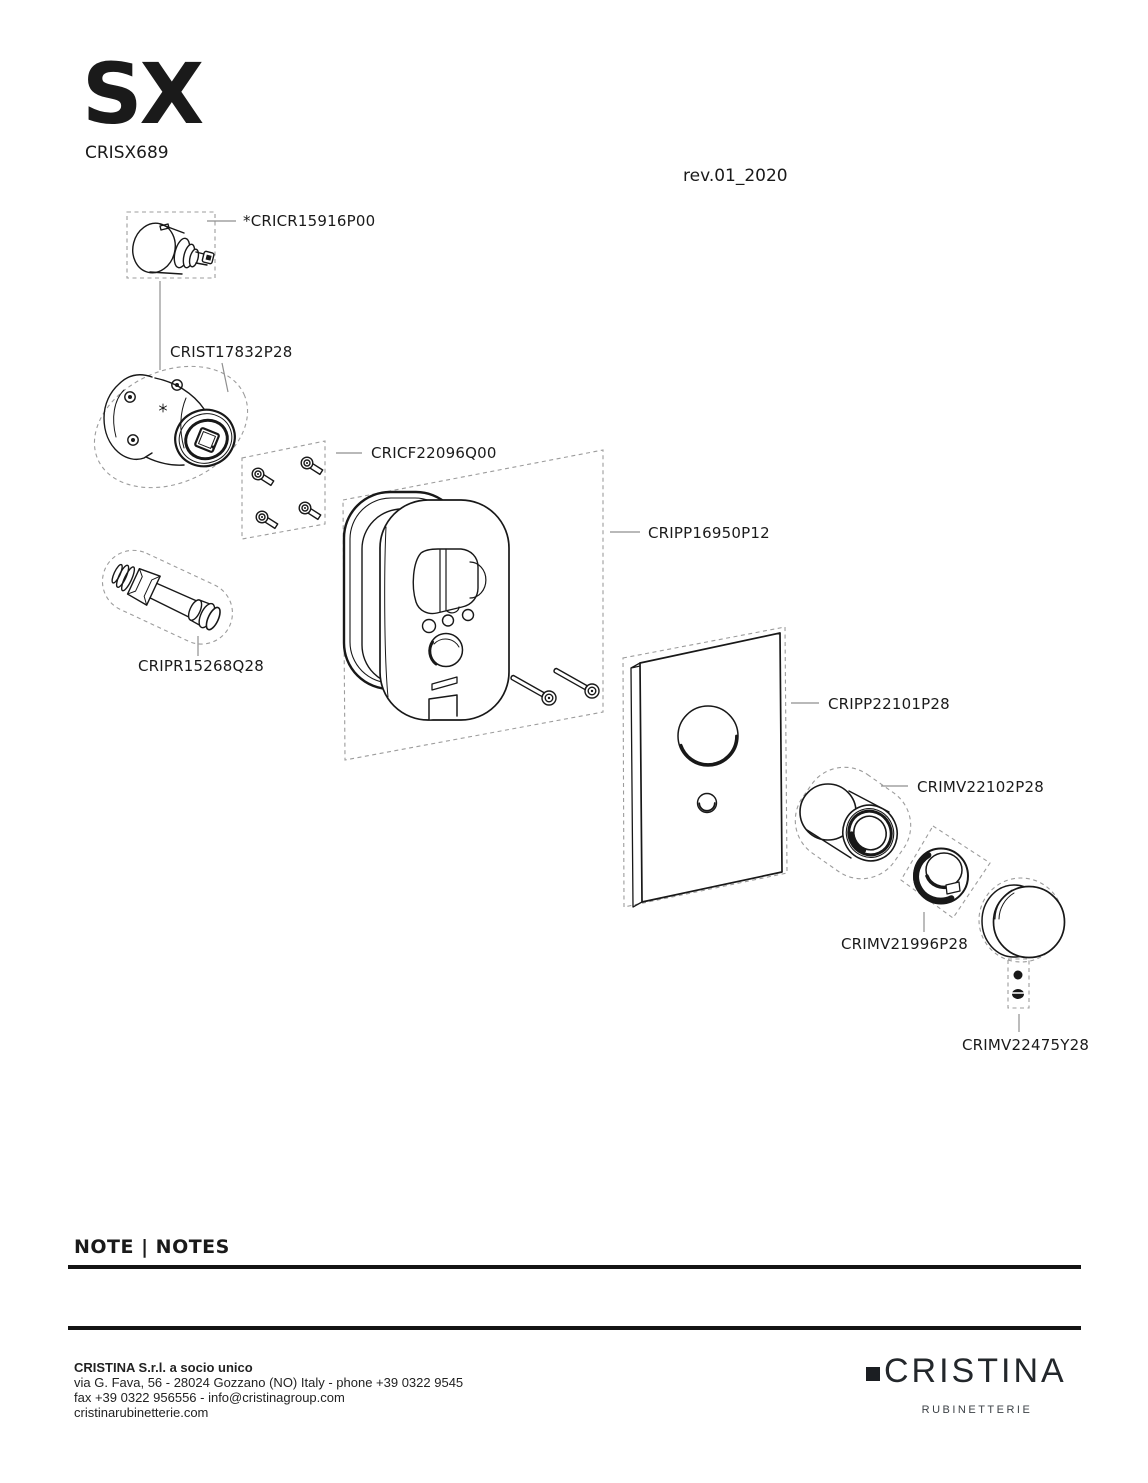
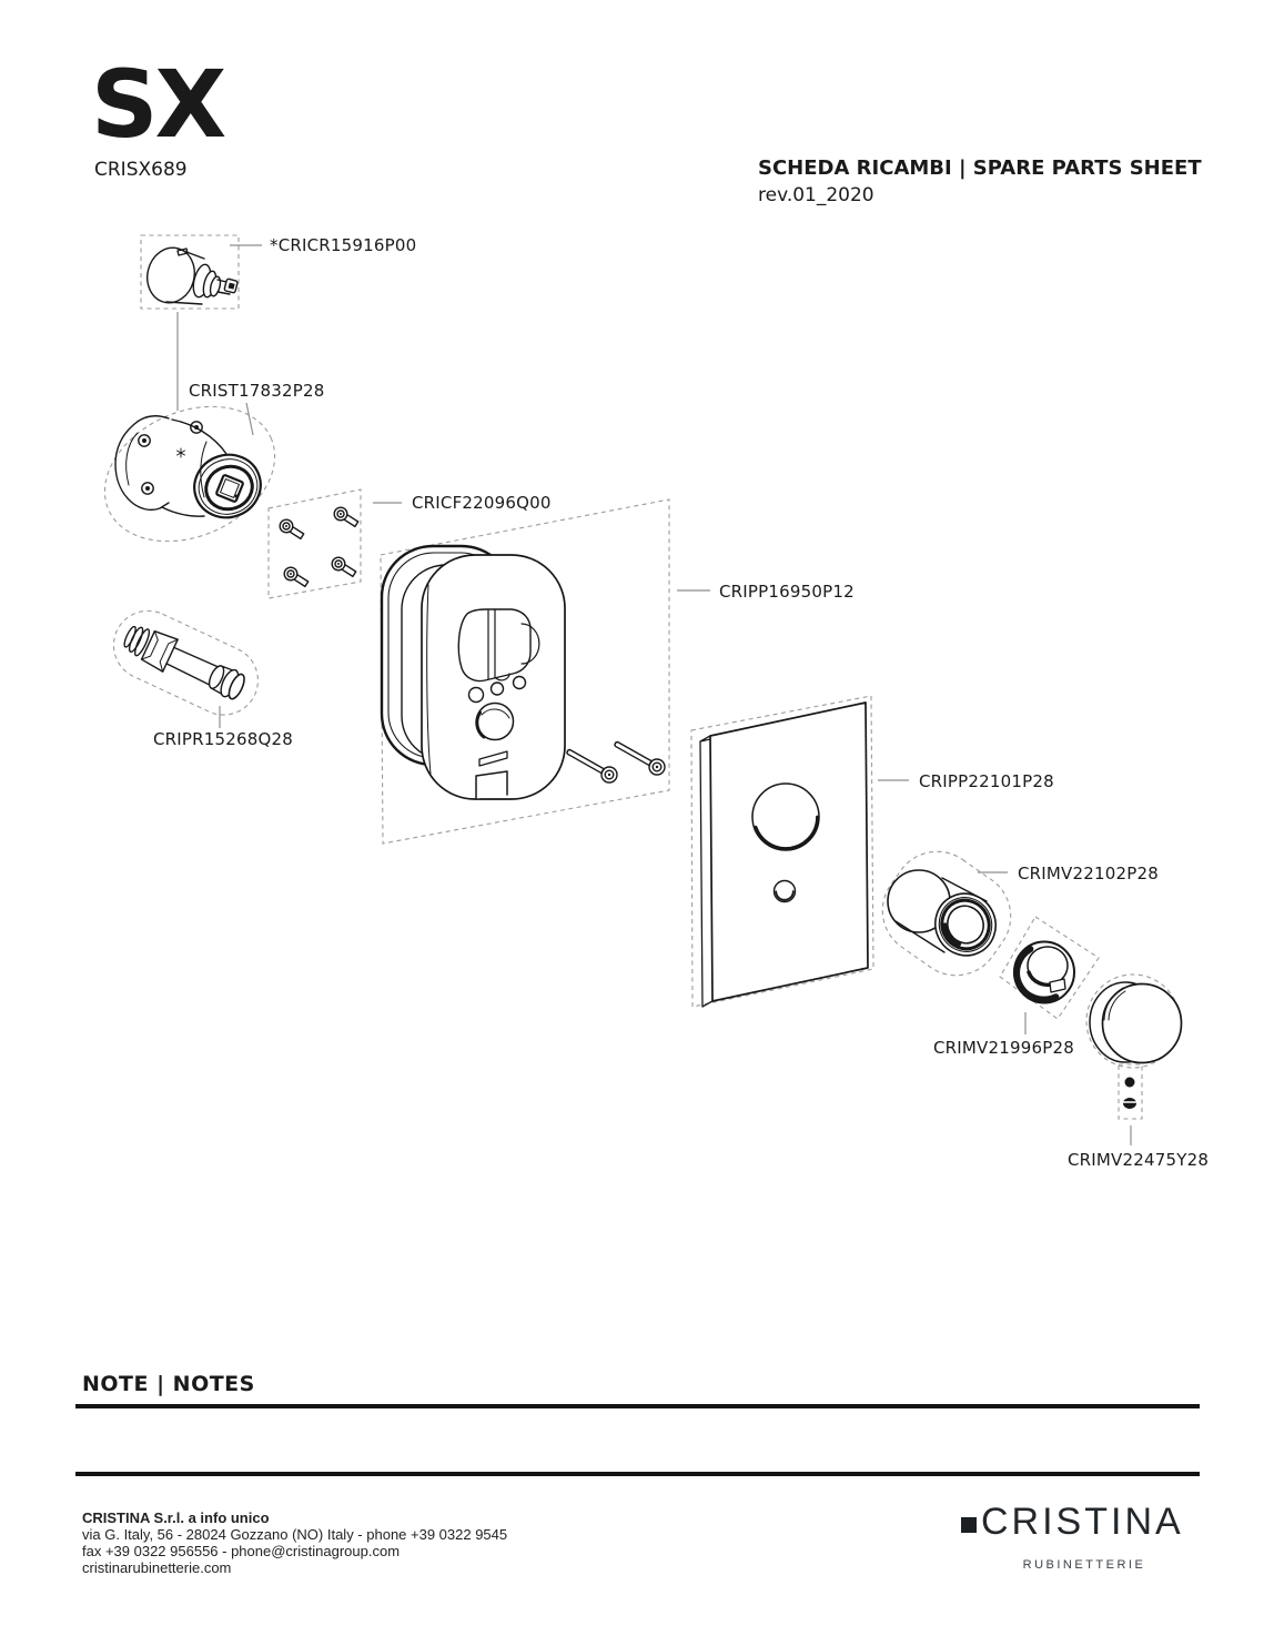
  SX
  CRISX689
+ SCHEDA RICAMBI | SPARE PARTS SHEET
  rev.01_2020
  *CRICR15916P00
  CRIST17832P28
  CRICF22096Q00
  CRIPP16950P12
  CRIPR15268Q28
  CRIPP22101P28
  CRIMV22102P28
  CRIMV21996P28
  CRIMV22475Y28
  NOTE | NOTES
- CRISTINA S.r.l. a socio unico
+ CRISTINA S.r.l. a info unico
- via G. Fava, 56 - 28024 Gozzano (NO) Italy - phone +39 0322 9545
+ via G. Italy, 56 - 28024 Gozzano (NO) Italy - phone +39 0322 9545
- fax +39 0322 956556 - info@cristinagroup.com
+ fax +39 0322 956556 - phone@cristinagroup.com
  cristinarubinetterie.com
  CRISTINA
  RUBINETTERIE
